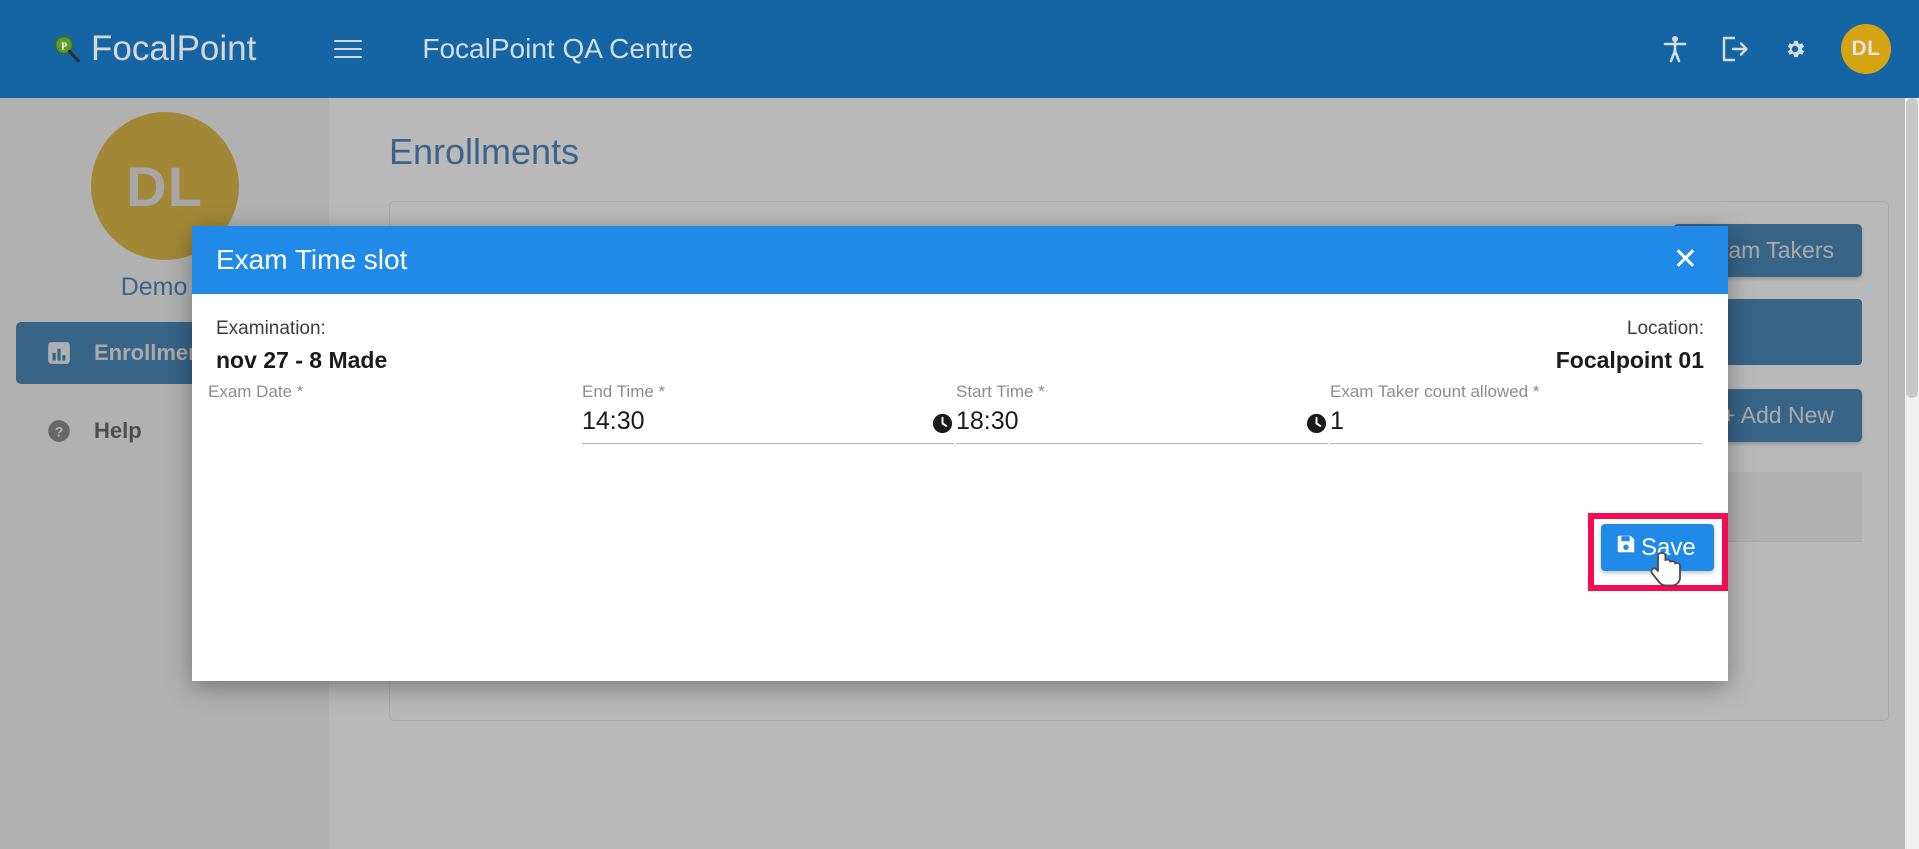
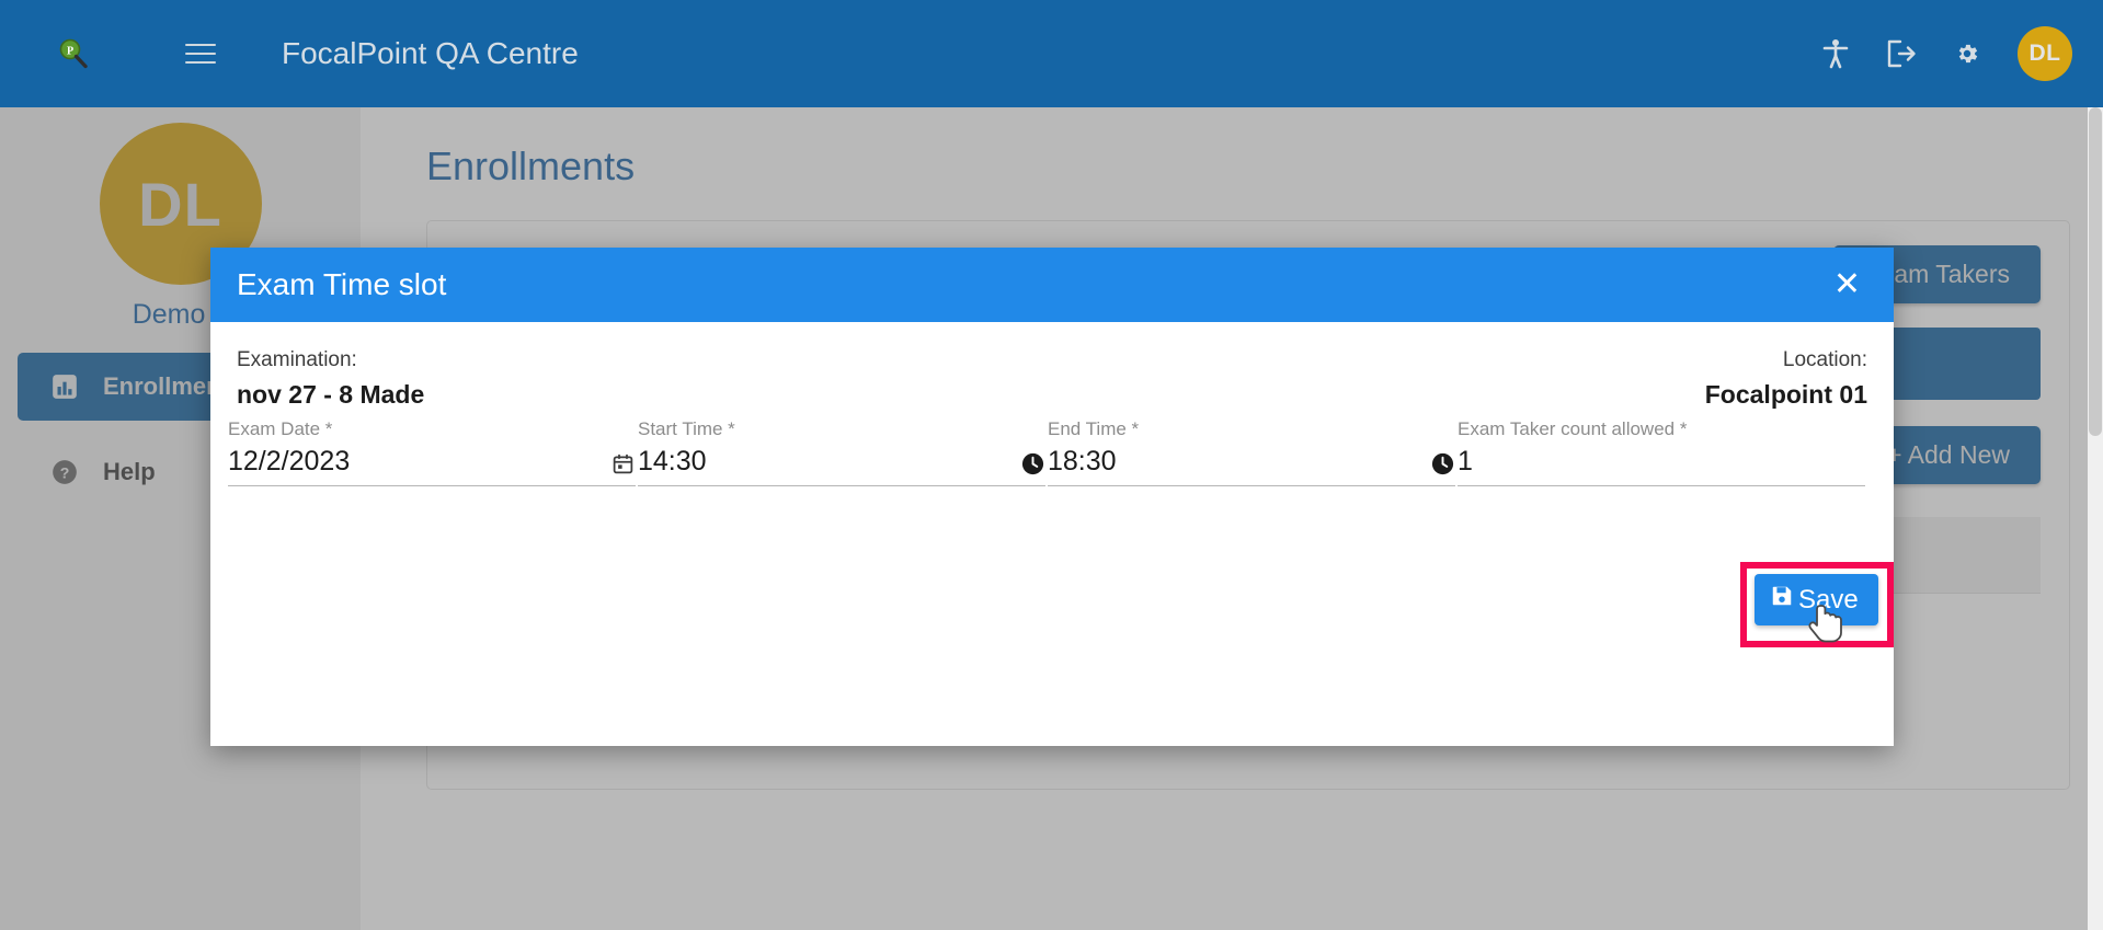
  P
- FocalPoint
  FocalPoint QA Centre
  DL
  DL
  Demo
  Enrollme
  ?
  Help
  Enrollments
  am Takers
  + Add New
  Exam Time slot
  ✕
  Examination:
  nov 27 - 8 Made
  Location:
  Focalpoint 01
  Exam Date *
+ 12/2/2023
- End Time *
+ Start Time *
  14:30
- Start Time *
+ End Time *
  18:30
  Exam Taker count allowed *
  1
  Save
